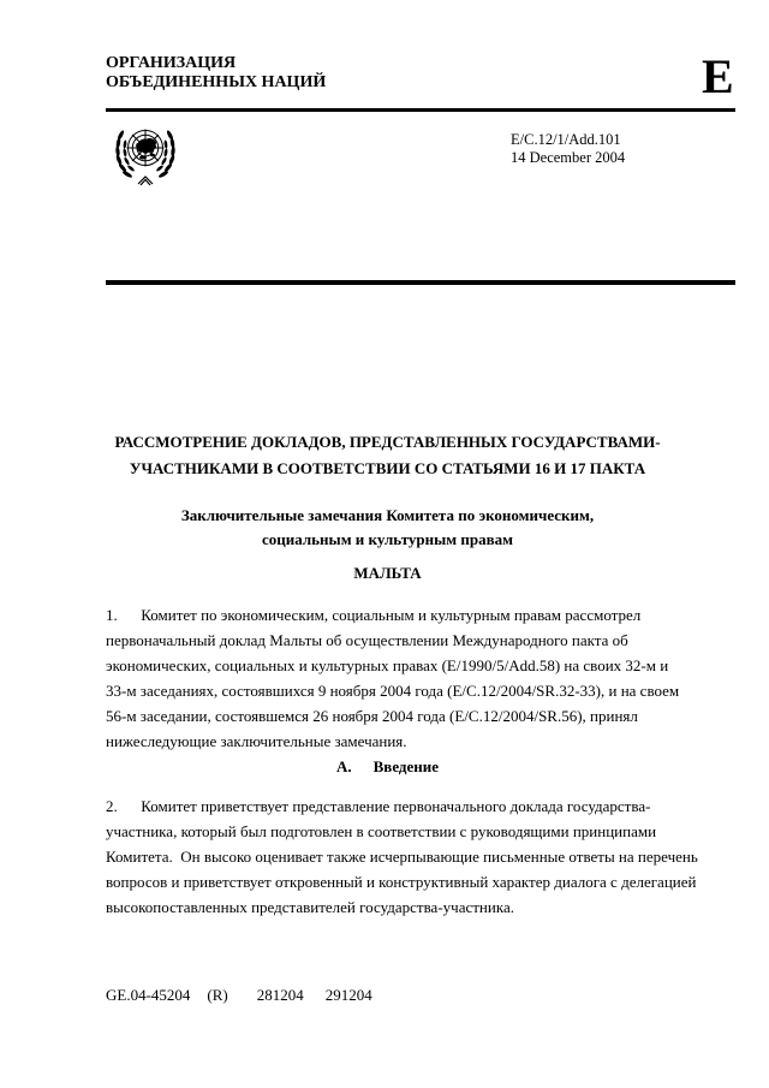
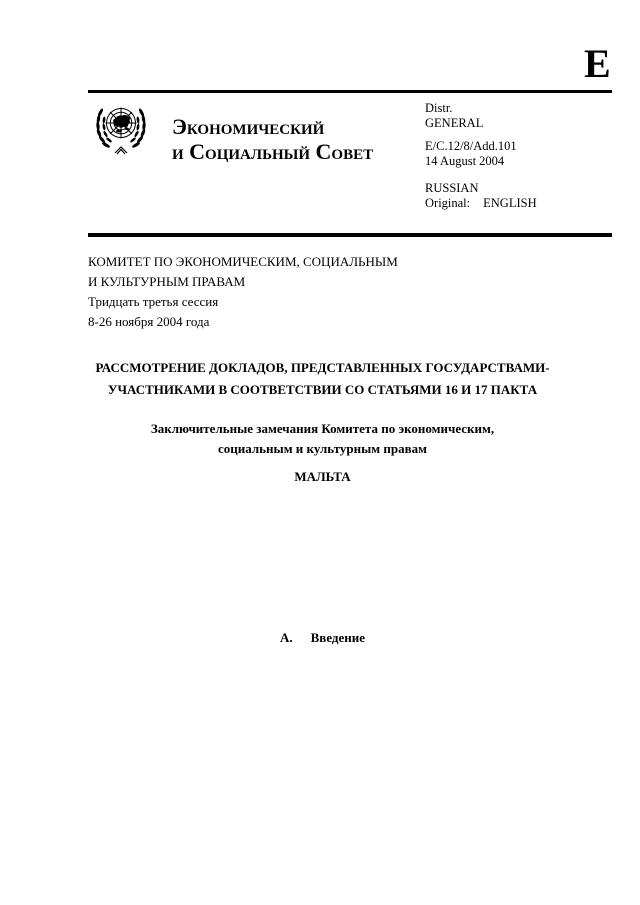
- ОРГАНИЗАЦИЯ
- ОБЪЕДИНЕННЫХ НАЦИЙ
  E
+ Экономический
+ и Социальный Совет
+ Distr.
+ GENERAL
- E/C.12/1/Add.101
+ E/C.12/8/Add.101
- 14 December 2004
+ 14 August 2004
+ RUSSIAN
+ Original: ENGLISH
+ КОМИТЕТ ПО ЭКОНОМИЧЕСКИМ, СОЦИАЛЬНЫМ
+ И КУЛЬТУРНЫМ ПРАВАМ
+ Тридцать третья сессия
+ 8-26 ноября 2004 года
  РАССМОТРЕНИЕ ДОКЛАДОВ, ПРЕДСТАВЛЕННЫХ ГОСУДАРСТВАМИ-
  УЧАСТНИКАМИ В СООТВЕТСТВИИ СО СТАТЬЯМИ 16 И 17 ПАКТА
  Заключительные замечания Комитета по экономическим,
  социальным и культурным правам
  МАЛЬТА
- 1. Комитет по экономическим, социальным и культурным правам рассмотрел
- первоначальный доклад Мальты об осуществлении Международного пакта об
- экономических, социальных и культурных правах (E/1990/5/Add.58) на своих 32-м и
- 33-м заседаниях, состоявшихся 9 ноября 2004 года (E/C.12/2004/SR.32-33), и на своем
- 56-м заседании, состоявшемся 26 ноября 2004 года (E/C.12/2004/SR.56), принял
- нижеследующие заключительные замечания.
  A. Введение
- 2. Комитет приветствует представление первоначального доклада государства-
- участника, который был подготовлен в соответствии с руководящими принципами
- Комитета. Он высоко оценивает также исчерпывающие письменные ответы на перечень
- вопросов и приветствует откровенный и конструктивный характер диалога с делегацией
- высокопоставленных представителей государства-участника.
- GE.04-45204 (R) 281204 291204
